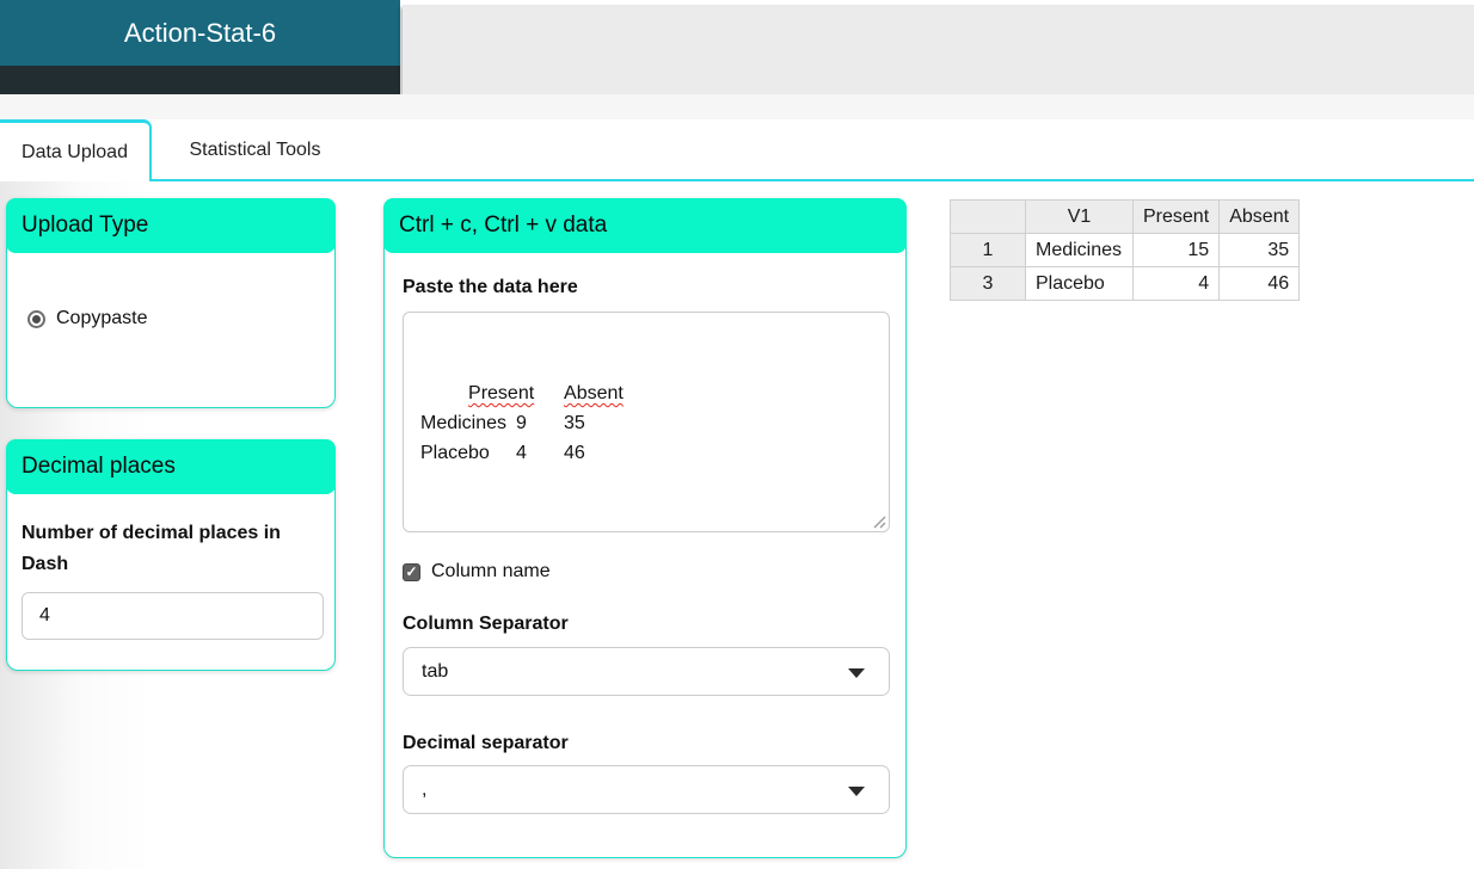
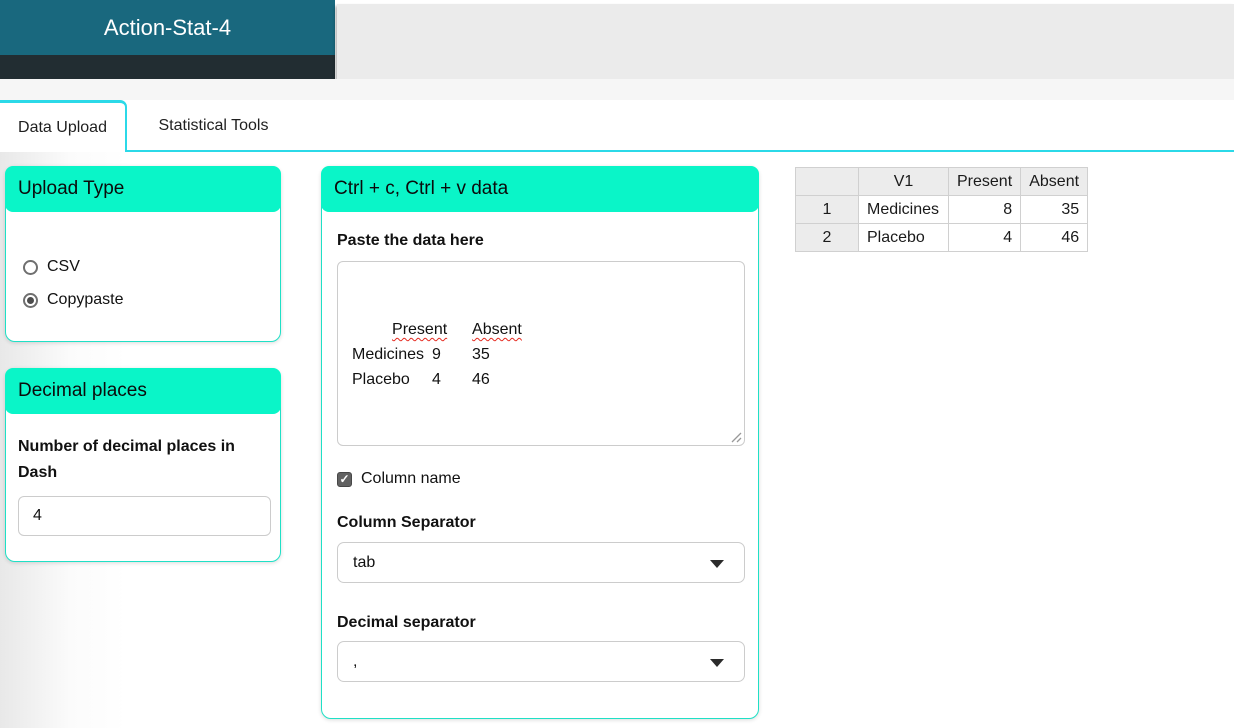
- Action-Stat-6
+ Action-Stat-4
  Data Upload
  Statistical Tools
  Upload Type
+ CSV
  Copypaste
  Decimal places
  Number of decimal places in Dash
  4
  Ctrl + c, Ctrl + v data
  Paste the data here
  Present Absent
  Medicines 9 35
  Placebo 4 46
  ✓
  Column name
  Column Separator
  tab
  Decimal separator
  ,
  	V1	Present	Absent
- 1	Medicines	15	35
+ 1	Medicines	8	35
- 3	Placebo	4	46
+ 2	Placebo	4	46
